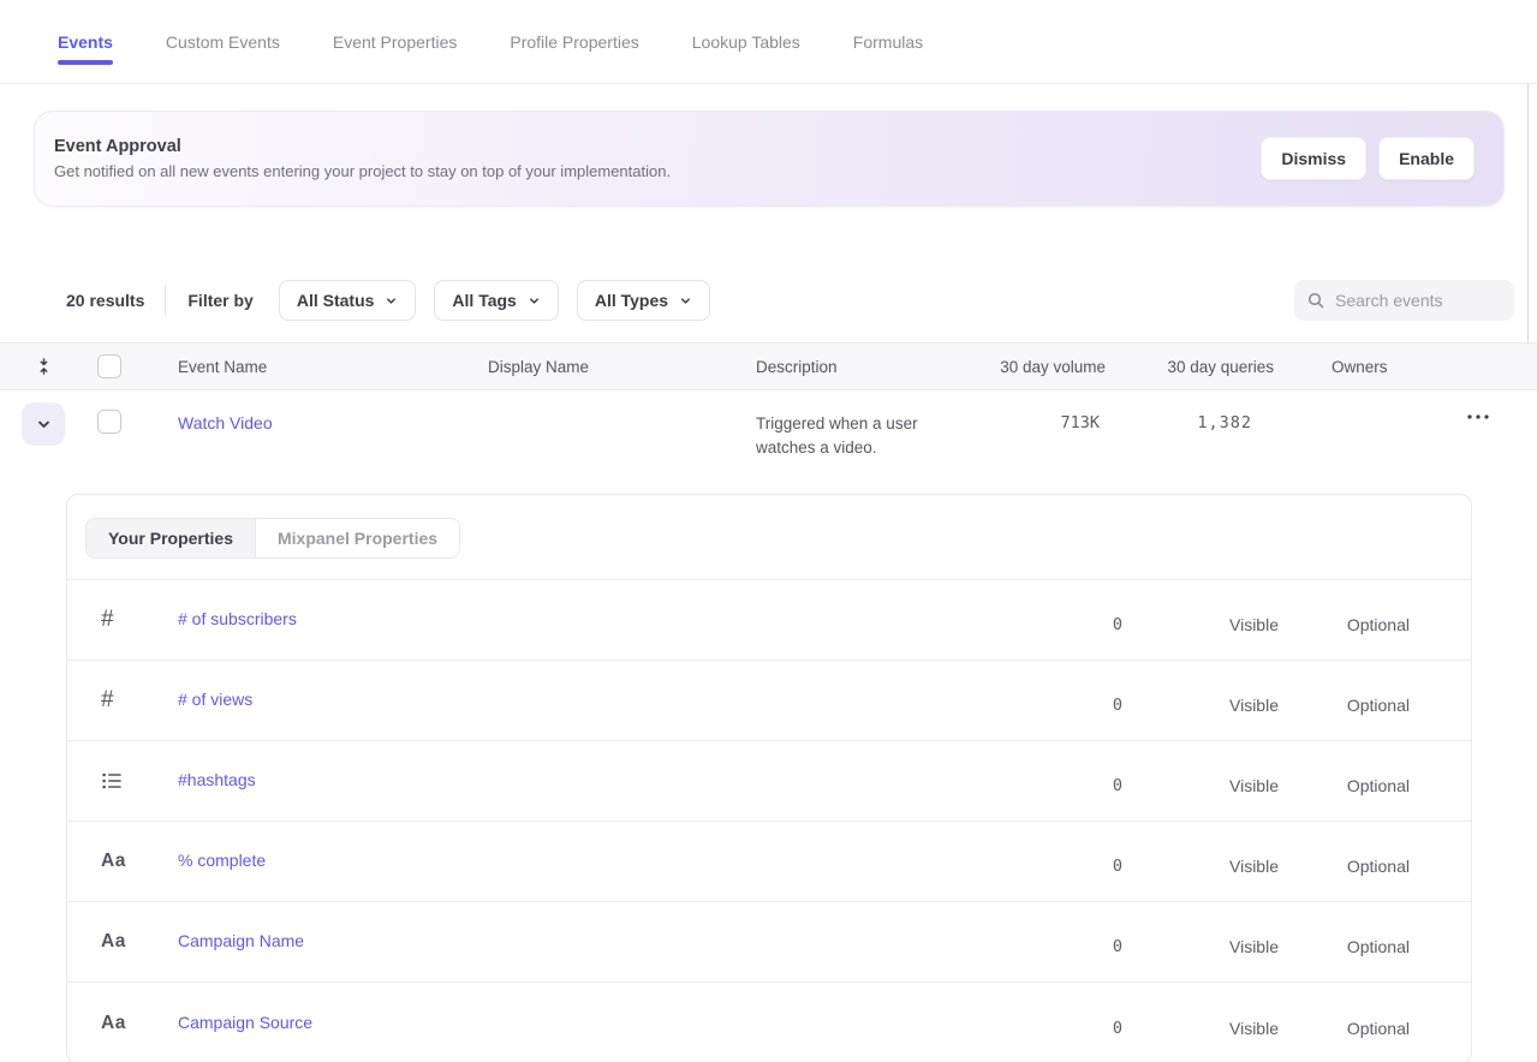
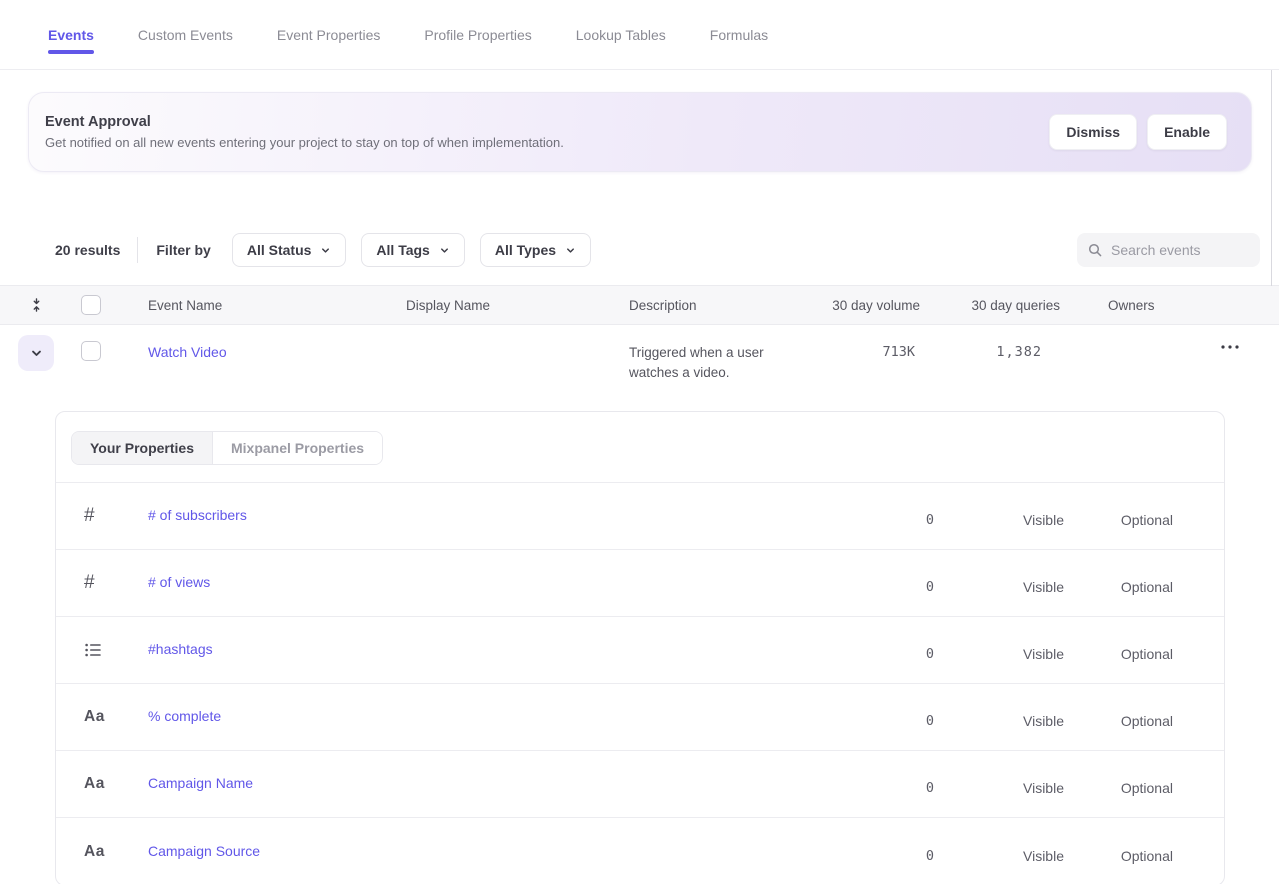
  Events
  Custom Events
  Event Properties
  Profile Properties
  Lookup Tables
  Formulas
  Event Approval
- Get notified on all new events entering your project to stay on top of your implementation.
+ Get notified on all new events entering your project to stay on top of when implementation.
  Dismiss
  Enable
  20 results
  Filter by
  All Status
  All Tags
  All Types
  Search events
  Event Name
  Display Name
  Description
  30 day volume
  30 day queries
  Owners
  Watch Video
  Triggered when a user watches a video.
  713K
  1,382
  Your Properties
  Mixpanel Properties
  #
  # of subscribers
  0
  Visible
  Optional
  #
  # of views
  0
  Visible
  Optional
  #hashtags
  0
  Visible
  Optional
  Aa
  % complete
  0
  Visible
  Optional
  Aa
  Campaign Name
  0
  Visible
  Optional
  Aa
  Campaign Source
  0
  Visible
  Optional
